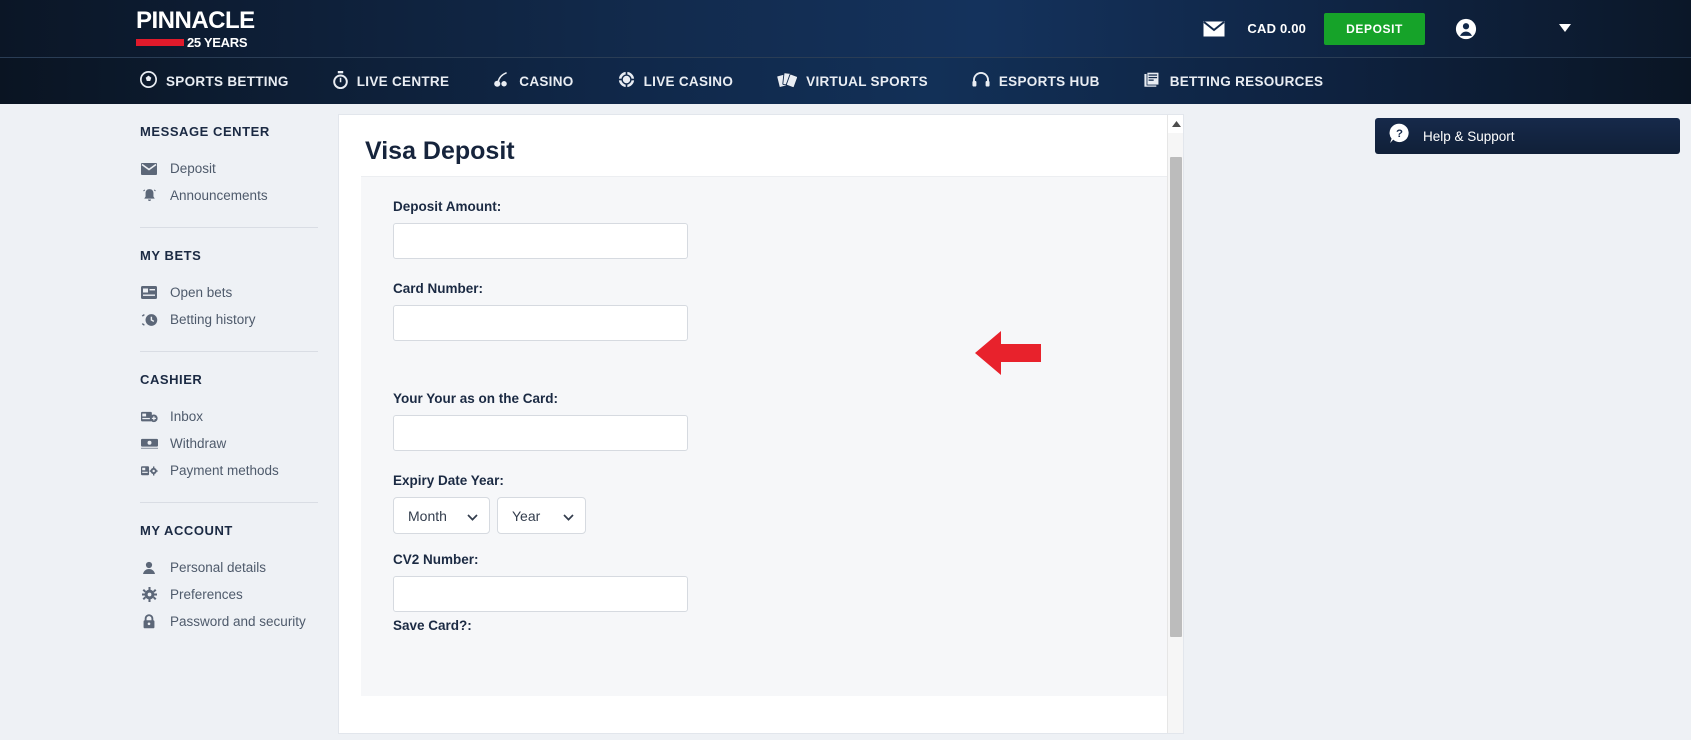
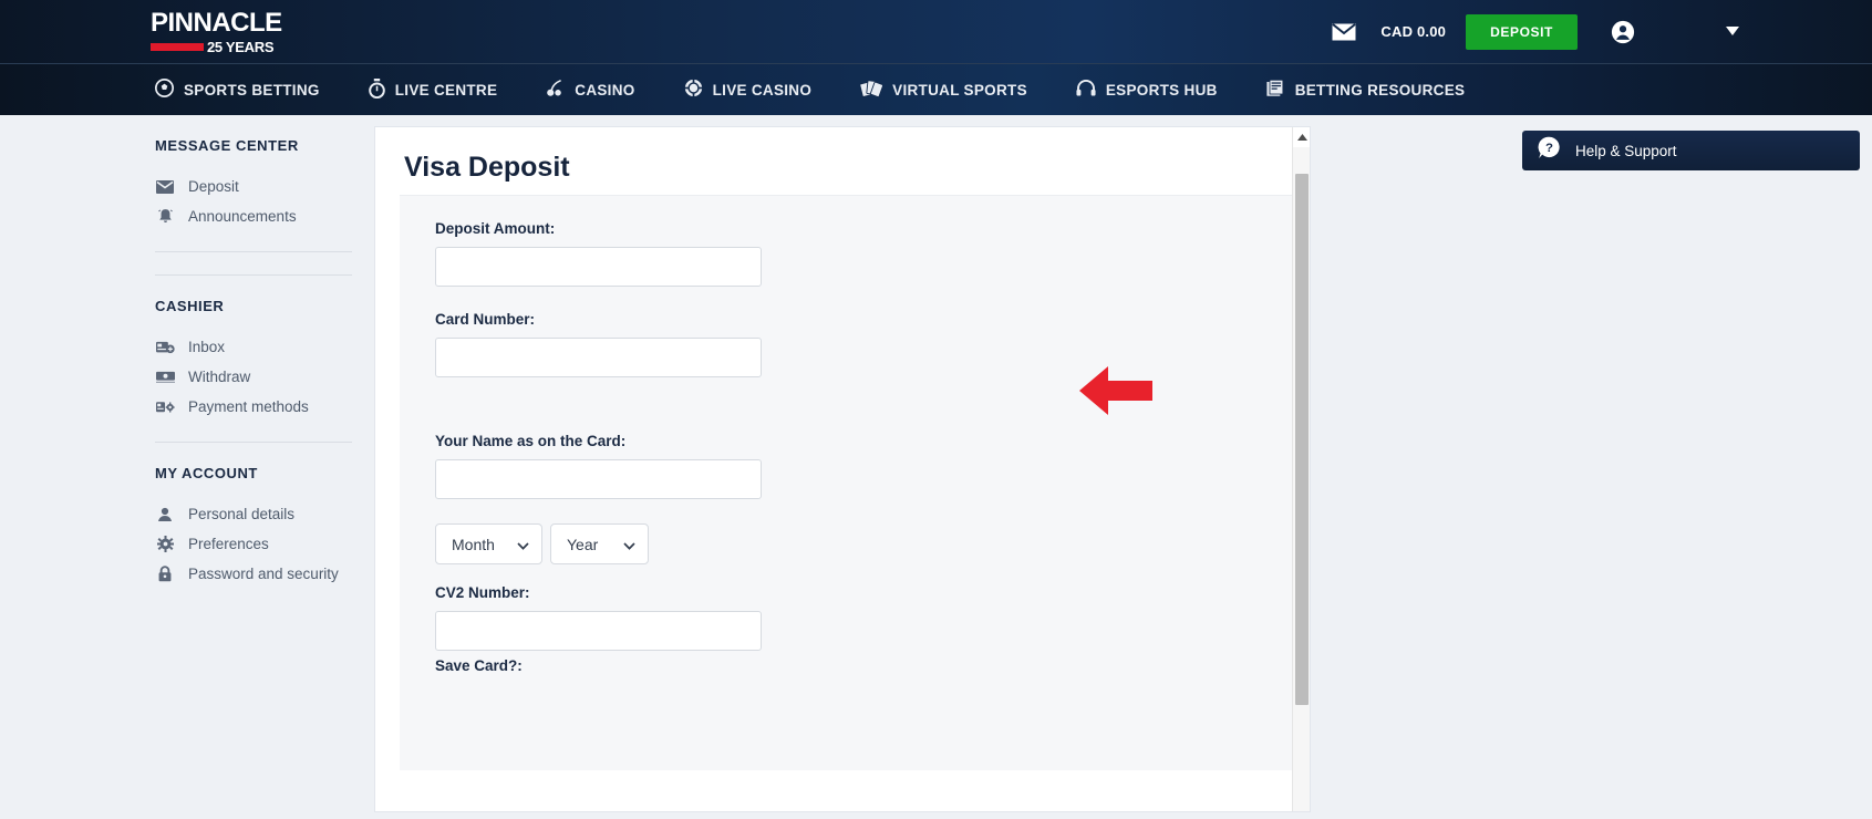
  PINNACLE
  25 YEARS
  CAD 0.00
  DEPOSIT
  SPORTS BETTING
  LIVE CENTRE
  CASINO
  LIVE CASINO
  VIRTUAL SPORTS
  ESPORTS HUB
  BETTING RESOURCES
  MESSAGE CENTER
  Deposit
  Announcements
- MY BETS
- Open bets
- Betting history
  CASHIER
  Inbox
  Withdraw
  Payment methods
  MY ACCOUNT
  Personal details
  Preferences
  Password and security
  Visa Deposit
  Deposit Amount:
  Card Number:
- Your Your as on the Card:
+ Your Name as on the Card:
- Expiry Date Year:
  Month
  Year
  CV2 Number:
  Save Card?:
  ?
  Help & Support
